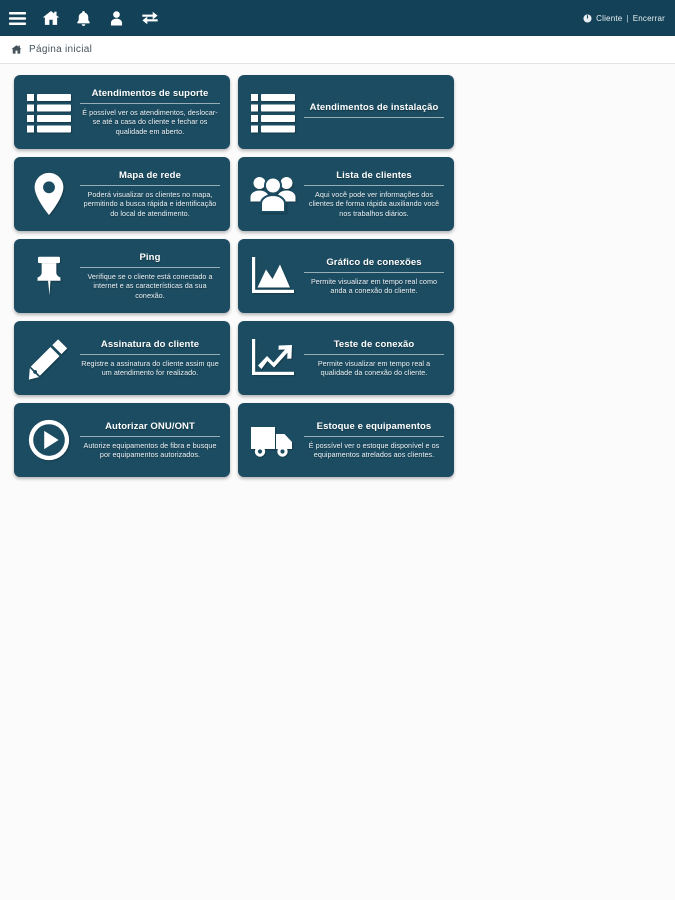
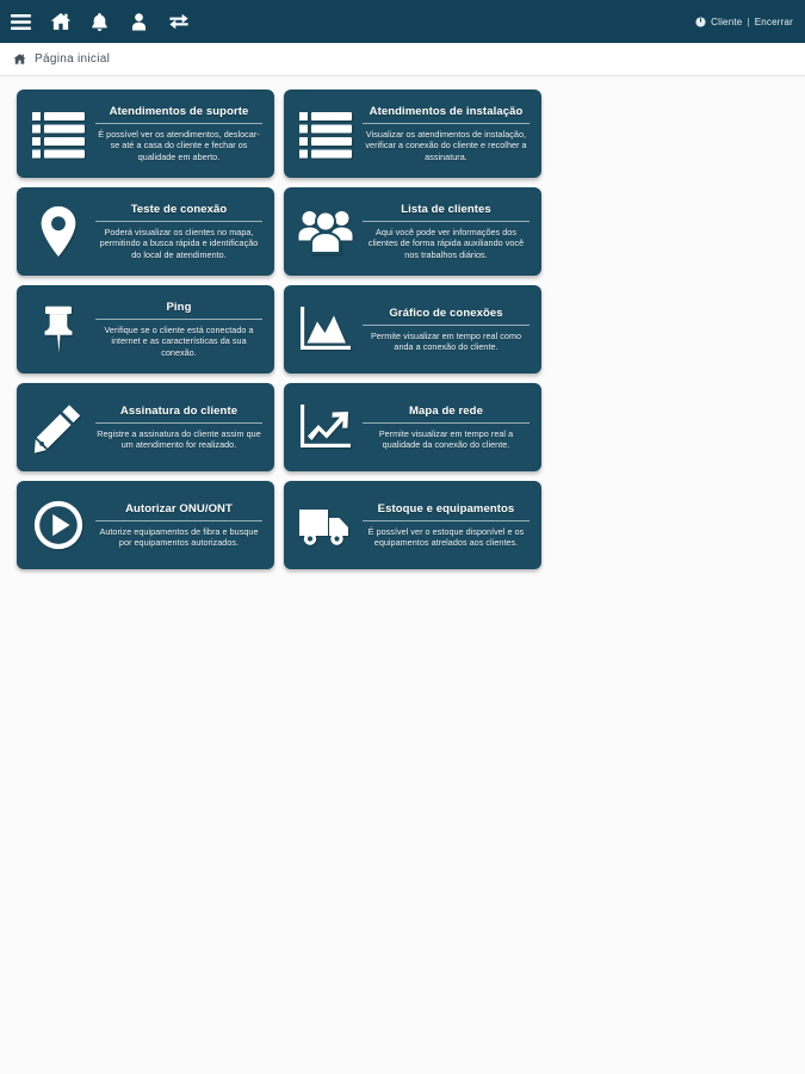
  Cliente
  |
  Encerrar
  Página inicial
  Atendimentos de suporte
  É possível ver os atendimentos, deslocar-se até a casa do cliente e fechar os qualidade em aberto.
  Atendimentos de instalação
+ Visualizar os atendimentos de instalação, verificar a conexão do cliente e recolher a assinatura.
- Mapa de rede
+ Teste de conexão
  Poderá visualizar os clientes no mapa, permitindo a busca rápida e identificação do local de atendimento.
  Lista de clientes
  Aqui você pode ver informações dos clientes de forma rápida auxiliando você nos trabalhos diários.
  Ping
  Verifique se o cliente está conectado a internet e as características da sua conexão.
  Gráfico de conexões
  Permite visualizar em tempo real como anda a conexão do cliente.
  Assinatura do cliente
  Registre a assinatura do cliente assim que um atendimento for realizado.
- Teste de conexão
+ Mapa de rede
  Permite visualizar em tempo real a qualidade da conexão do cliente.
  Autorizar ONU/ONT
  Autorize equipamentos de fibra e busque por equipamentos autorizados.
  Estoque e equipamentos
  É possível ver o estoque disponível e os equipamentos atrelados aos clientes.
